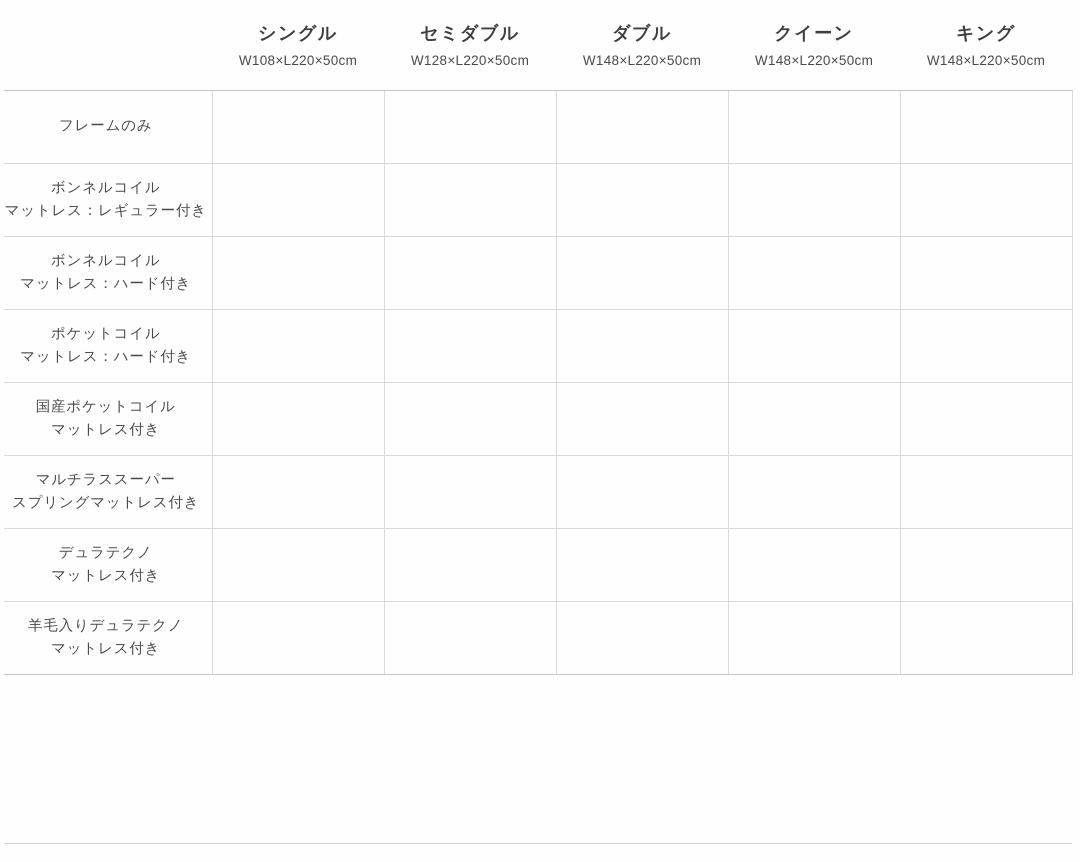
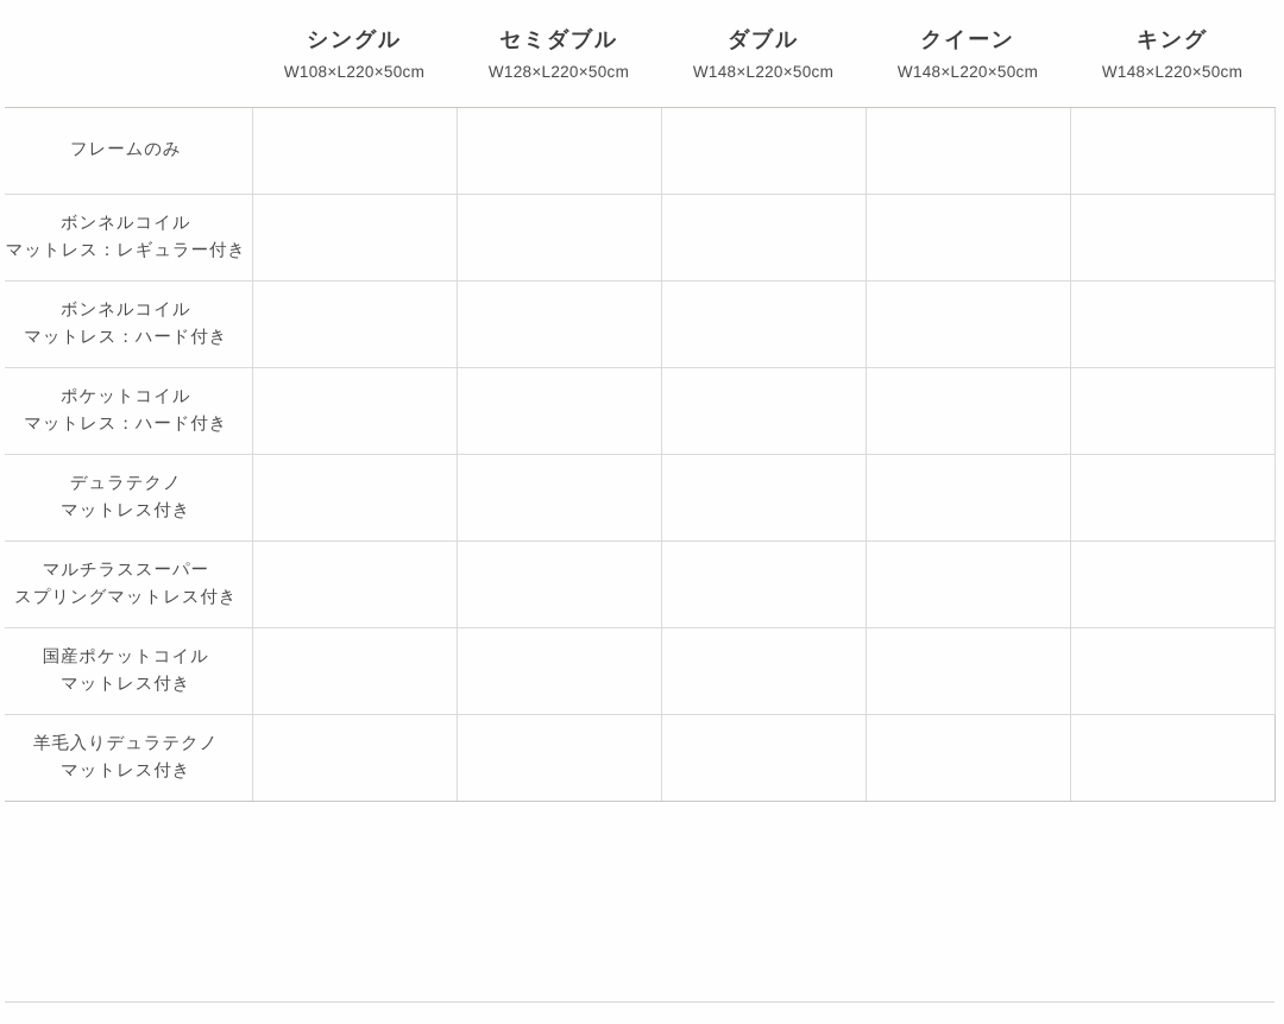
  	シングル W108×L220×50cm	セミダブル W128×L220×50cm	ダブル W148×L220×50cm	クイーン W148×L220×50cm	キング W148×L220×50cm
  フレームのみ
  ボンネルコイル マットレス：レギュラー付き
  ボンネルコイル マットレス：ハード付き
  ポケットコイル マットレス：ハード付き
- 国産ポケットコイル マットレス付き
+ デュラテクノ マットレス付き
  マルチラススーパー スプリングマットレス付き
- デュラテクノ マットレス付き
+ 国産ポケットコイル マットレス付き
  羊毛入りデュラテクノ マットレス付き
